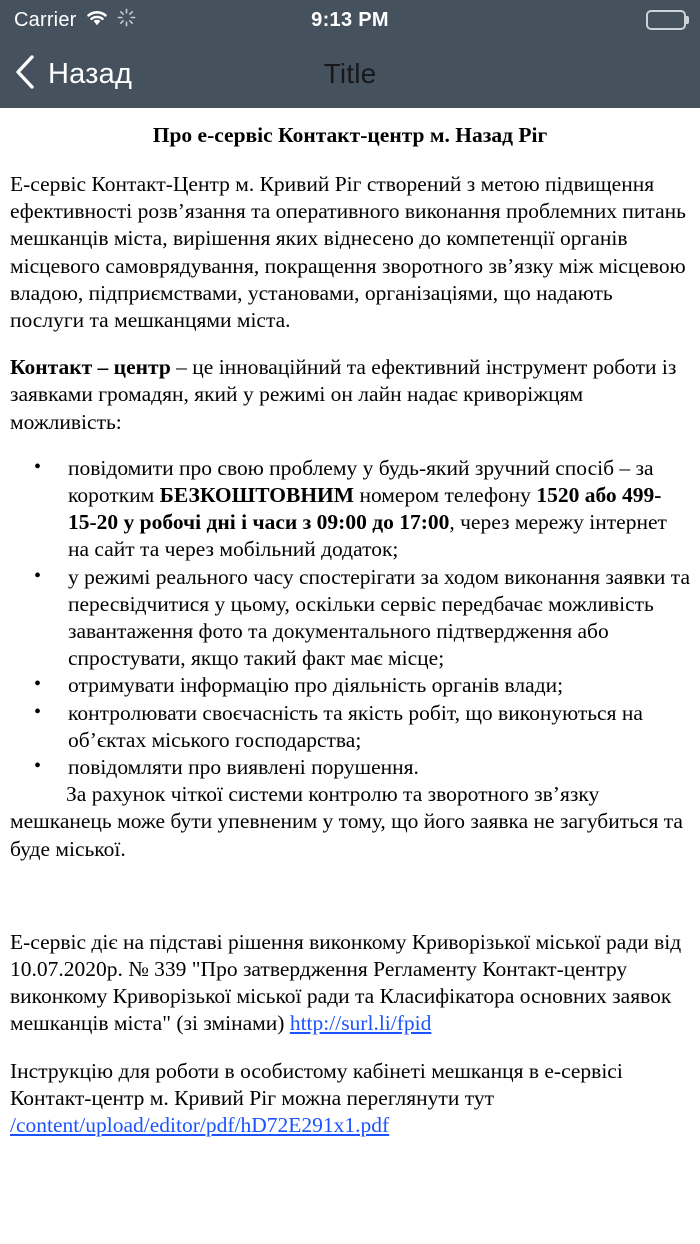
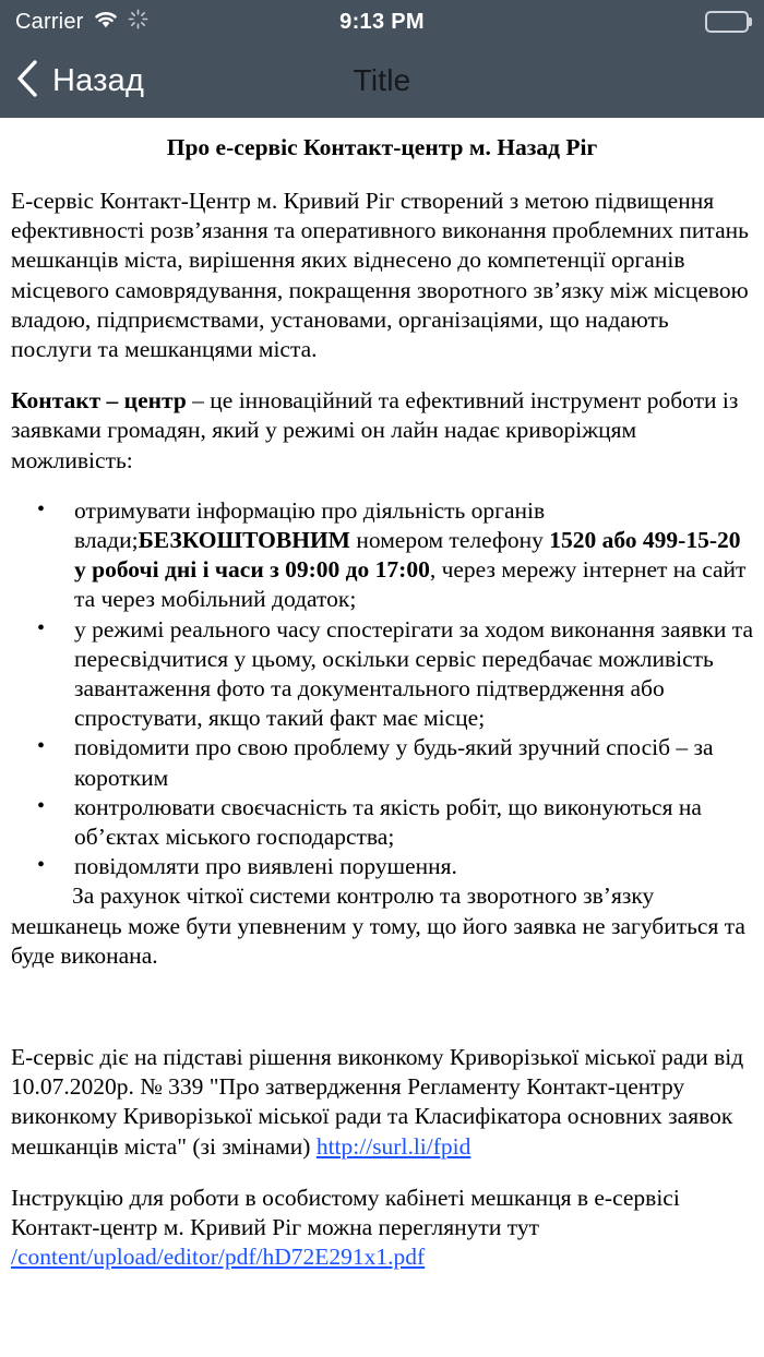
  Carrier
  9:13 PM
  Назад
  Title
  Про е-сервіс Контакт-центр м. Назад Ріг
  Е-сервіс Контакт-Центр м. Кривий Ріг створений з метою підвищення ефективності розв’язання та оперативного виконання проблемних питань мешканців міста, вирішення яких віднесено до компетенції органів місцевого самоврядування, покращення зворотного зв’язку між місцевою владою, підприємствами, установами, організаціями, що надають послуги та мешканцями міста.
  Контакт – центр – це інноваційний та ефективний інструмент роботи із заявками громадян, який у режимі он лайн надає криворіжцям можливість:
- повідомити про свою проблему у будь-який зручний спосіб – за коротким БЕЗКОШТОВНИМ номером телефону 1520 або 499-15-20 у робочі дні і часи з 09:00 до 17:00, через мережу інтернет на сайт та через мобільний додаток;
+ отримувати інформацію про діяльність органів влади;БЕЗКОШТОВНИМ номером телефону 1520 або 499-15-20 у робочі дні і часи з 09:00 до 17:00, через мережу інтернет на сайт та через мобільний додаток;
  у режимі реального часу спостерігати за ходом виконання заявки та пересвідчитися у цьому, оскільки сервіс передбачає можливість завантаження фото та документального підтвердження або спростувати, якщо такий факт має місце;
- отримувати інформацію про діяльність органів влади;
+ повідомити про свою проблему у будь-який зручний спосіб – за коротким
  контролювати своєчасність та якість робіт, що виконуються на об’єктах міського господарства;
  повідомляти про виявлені порушення.
- За рахунок чіткої системи контролю та зворотного зв’язку мешканець може бути упевненим у тому, що його заявка не загубиться та буде міської.
+ За рахунок чіткої системи контролю та зворотного зв’язку мешканець може бути упевненим у тому, що його заявка не загубиться та буде виконана.
  Е-сервіс діє на підставі рішення виконкому Криворізької міської ради від 10.07.2020р. № 339 "Про затвердження Регламенту Контакт-центру виконкому Криворізької міської ради та Класифікатора основних заявок мешканців міста" (зі змінами) http://surl.li/fpid
  Інструкцію для роботи в особистому кабінеті мешканця в е-сервісі Контакт-центр м. Кривий Ріг можна переглянути тут /content/upload/editor/pdf/hD72E291x1.pdf
